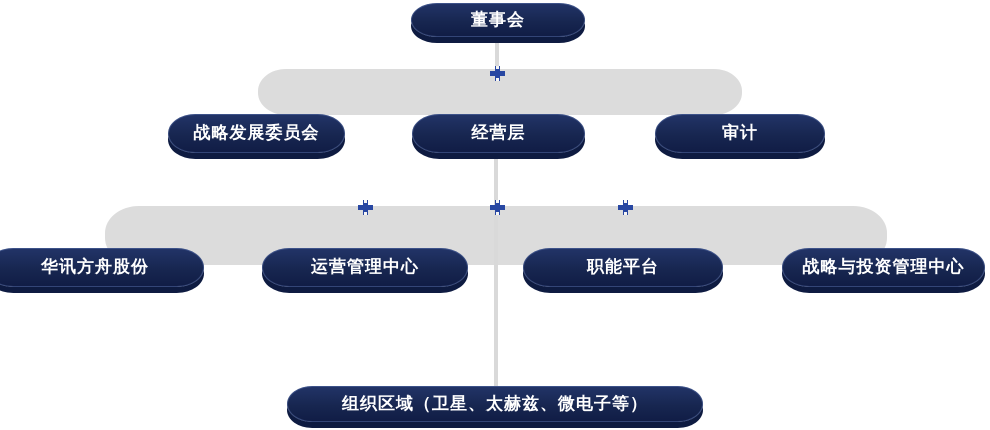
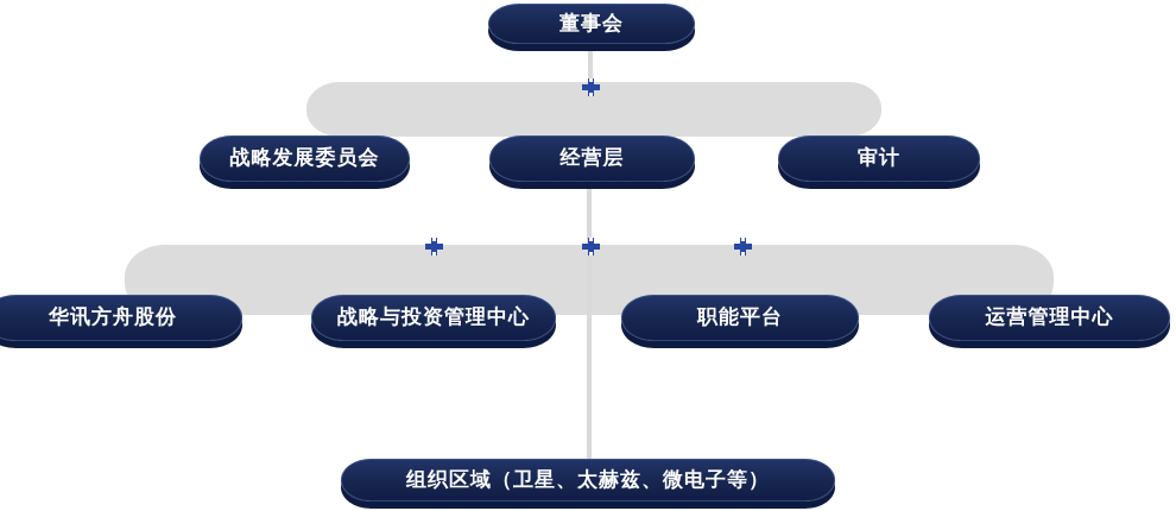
  董事会
  战略发展委员会
  经营层
  审计
  华讯方舟股份
- 运营管理中心
+ 战略与投资管理中心
  职能平台
- 战略与投资管理中心
+ 运营管理中心
  组织区域（卫星、太赫兹、微电子等）
